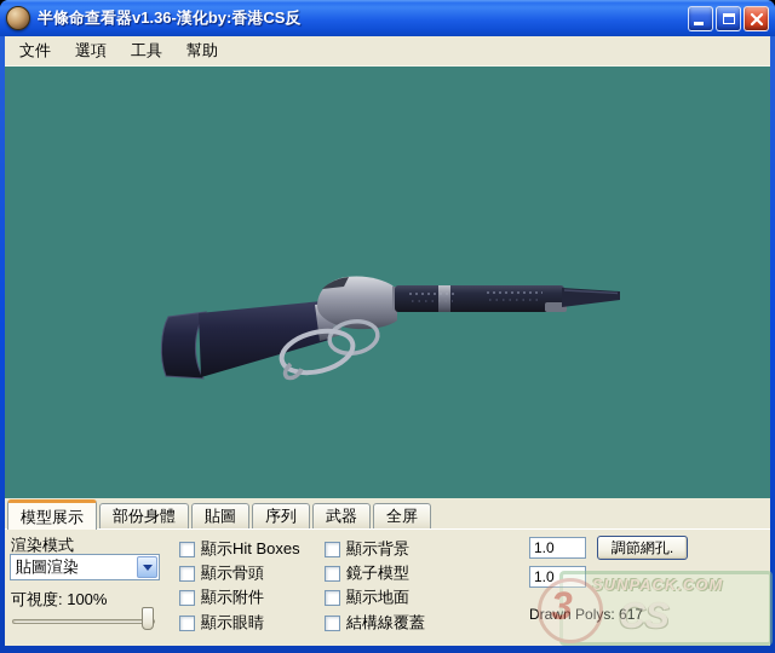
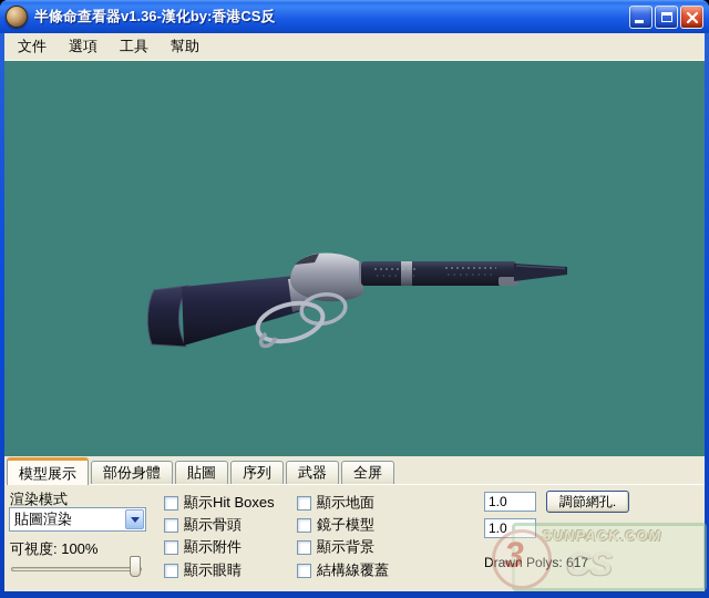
  半條命查看器v1.36-漢化by:香港CS反
  文件
  選項
  工具
  幫助
  模型展示
  部份身體
  貼圖
  序列
  武器
  全屏
  渲染模式
  貼圖渲染
  可視度: 100%
  顯示Hit Boxes
  顯示骨頭
  顯示附件
  顯示眼睛
- 顯示背景
+ 顯示地面
  鏡子模型
- 顯示地面
+ 顯示背景
  結構線覆蓋
  1.0
  調節網孔.
  1.0
  Drawn Polys: 617
  SUNPACK.COM
  CS
  3
